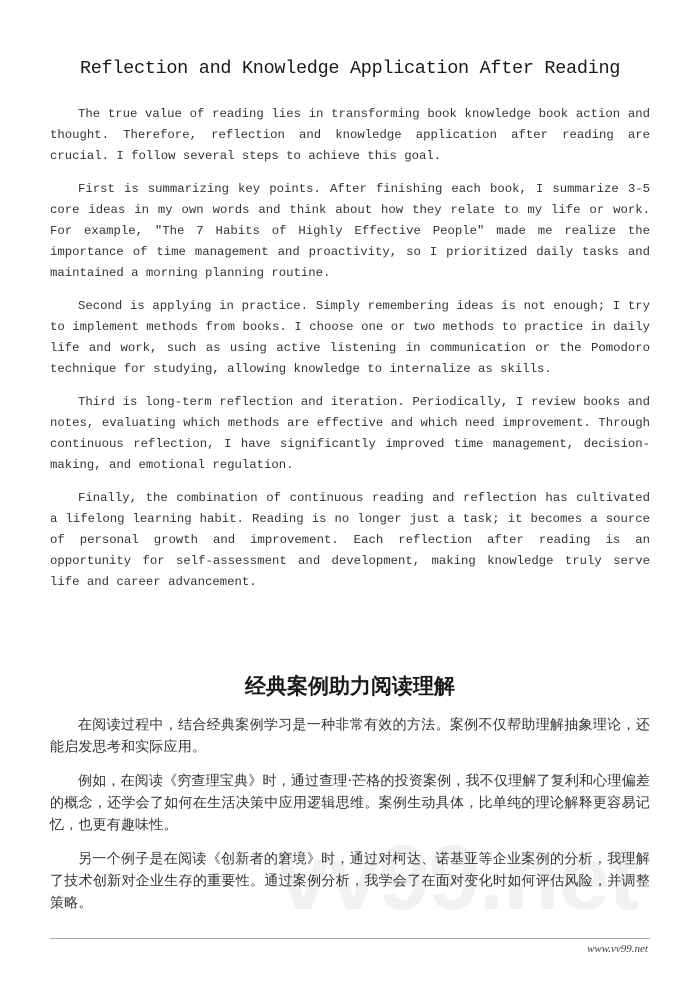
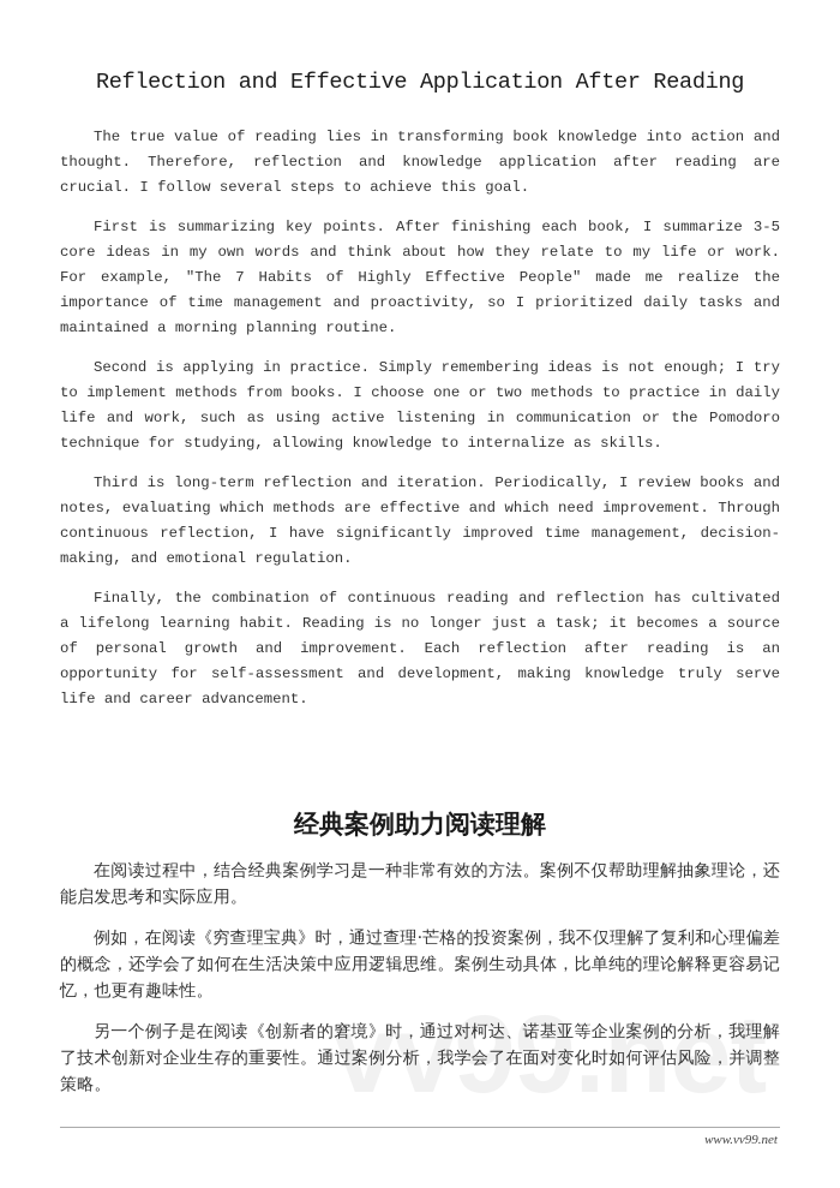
  vv99.net
- Reflection and Knowledge Application After Reading
+ Reflection and Effective Application After Reading
- The true value of reading lies in transforming book knowledge book action and thought. Therefore, reflection and knowledge application after reading are crucial. I follow several steps to achieve this goal.
+ The true value of reading lies in transforming book knowledge into action and thought. Therefore, reflection and knowledge application after reading are crucial. I follow several steps to achieve this goal.
  First is summarizing key points. After finishing each book, I summarize 3-5 core ideas in my own words and think about how they relate to my life or work. For example, "The 7 Habits of Highly Effective People" made me realize the importance of time management and proactivity, so I prioritized daily tasks and maintained a morning planning routine.
  Second is applying in practice. Simply remembering ideas is not enough; I try to implement methods from books. I choose one or two methods to practice in daily life and work, such as using active listening in communication or the Pomodoro technique for studying, allowing knowledge to internalize as skills.
  Third is long-term reflection and iteration. Periodically, I review books and notes, evaluating which methods are effective and which need improvement. Through continuous reflection, I have significantly improved time management, decision-making, and emotional regulation.
  Finally, the combination of continuous reading and reflection has cultivated a lifelong learning habit. Reading is no longer just a task; it becomes a source of personal growth and improvement. Each reflection after reading is an opportunity for self-assessment and development, making knowledge truly serve life and career advancement.
  经典案例助力阅读理解
  在阅读过程中，结合经典案例学习是一种非常有效的方法。案例不仅帮助理解抽象理论，还能启发思考和实际应用。
  例如，在阅读《穷查理宝典》时，通过查理·芒格的投资案例，我不仅理解了复利和心理偏差的概念，还学会了如何在生活决策中应用逻辑思维。案例生动具体，比单纯的理论解释更容易记忆，也更有趣味性。
  另一个例子是在阅读《创新者的窘境》时，通过对柯达、诺基亚等企业案例的分析，我理解了技术创新对企业生存的重要性。通过案例分析，我学会了在面对变化时如何评估风险，并调整策略。
  www.vv99.net
